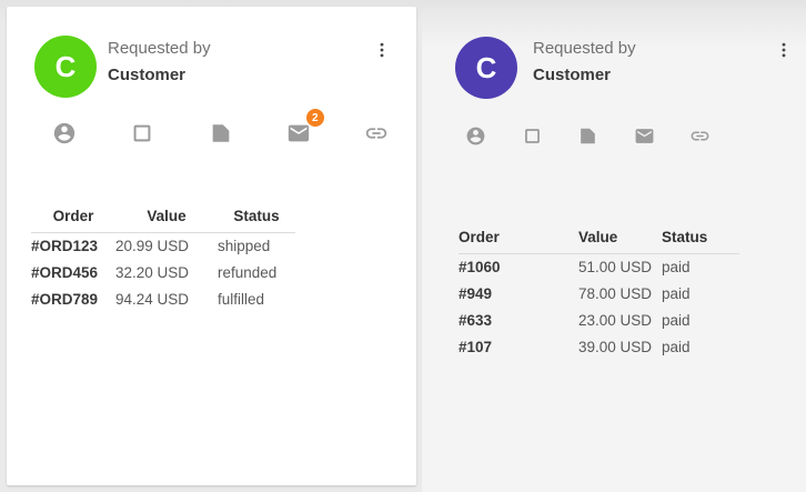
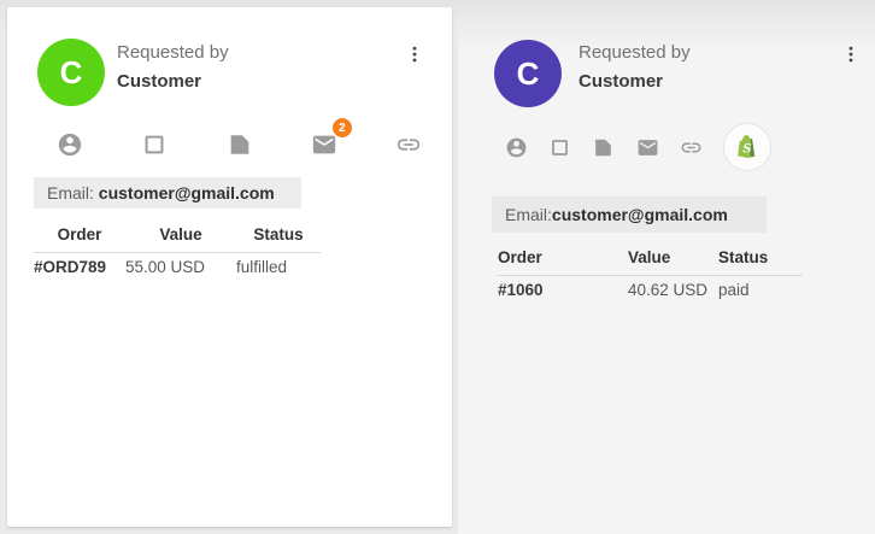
  C
  Requested by
  Customer
  2
+ Email: customer@gmail.com
  Order	Value	Status
- #ORD123	20.99 USD	shipped
- #ORD456	32.20 USD	refunded
- #ORD789	94.24 USD	fulfilled
+ #ORD789	55.00 USD	fulfilled
  C
  Requested by
  Customer
+ S
+ Email:customer@gmail.com
  Order	Value	Status
- #1060	51.00 USD	paid
+ #1060	40.62 USD	paid
- #949	78.00 USD	paid
- #633	23.00 USD	paid
- #107	39.00 USD	paid
